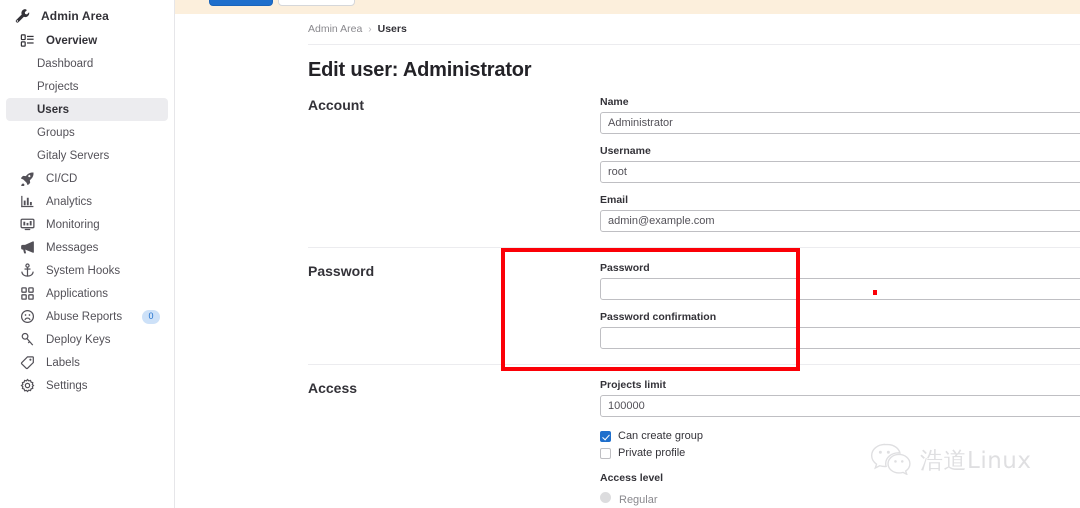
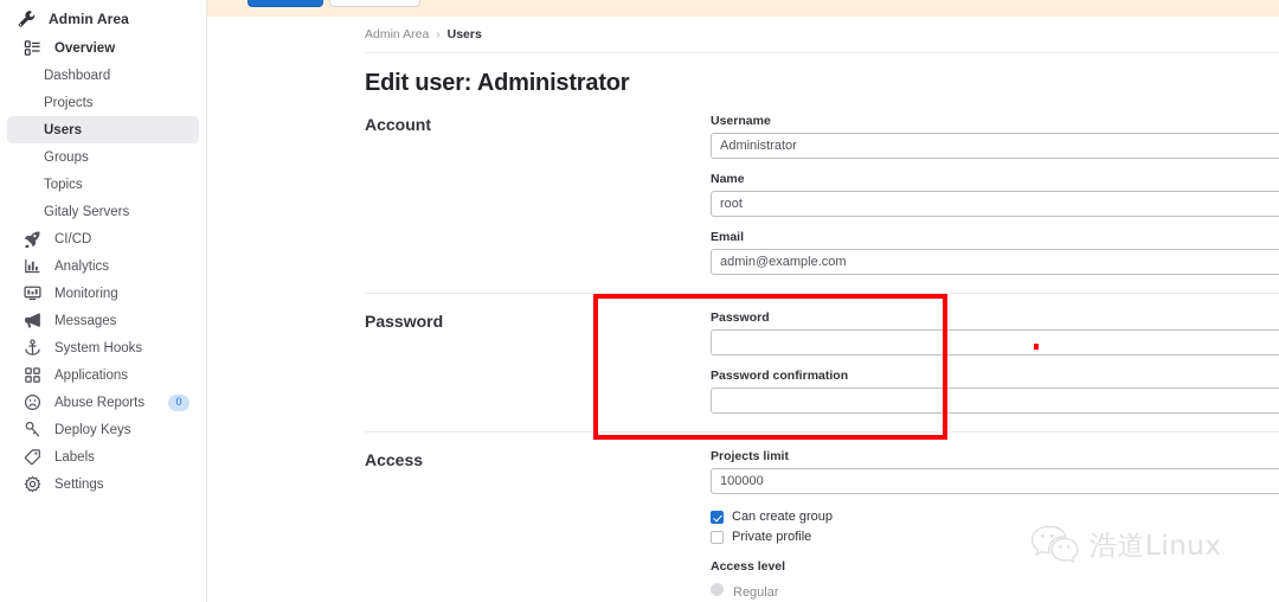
  Admin Area
  Overview
  Dashboard
  Projects
  Users
  Groups
+ Topics
  Gitaly Servers
  CI/CD
  Analytics
  Monitoring
  Messages
  System Hooks
  Applications
  Abuse Reports
  0
  Deploy Keys
  Labels
  Settings
  Admin Area
  ›
  Users
  Edit user: Administrator
  Account
- Name
+ Username
  Administrator
- Username
+ Name
  root
  Email
  admin@example.com
  Password
  Password
  Password confirmation
  Access
  Projects limit
  100000
  Can create group
  Private profile
  Access level
  Regular
  浩道Linux
